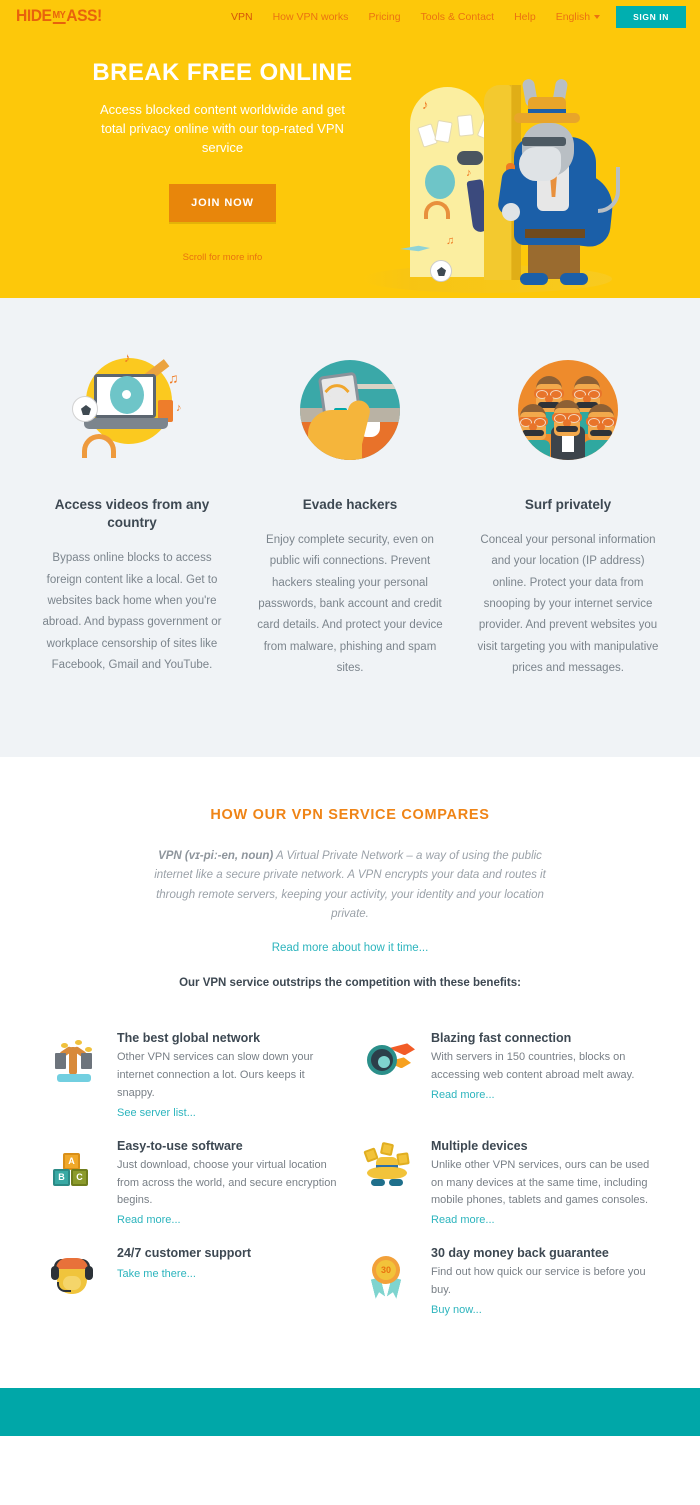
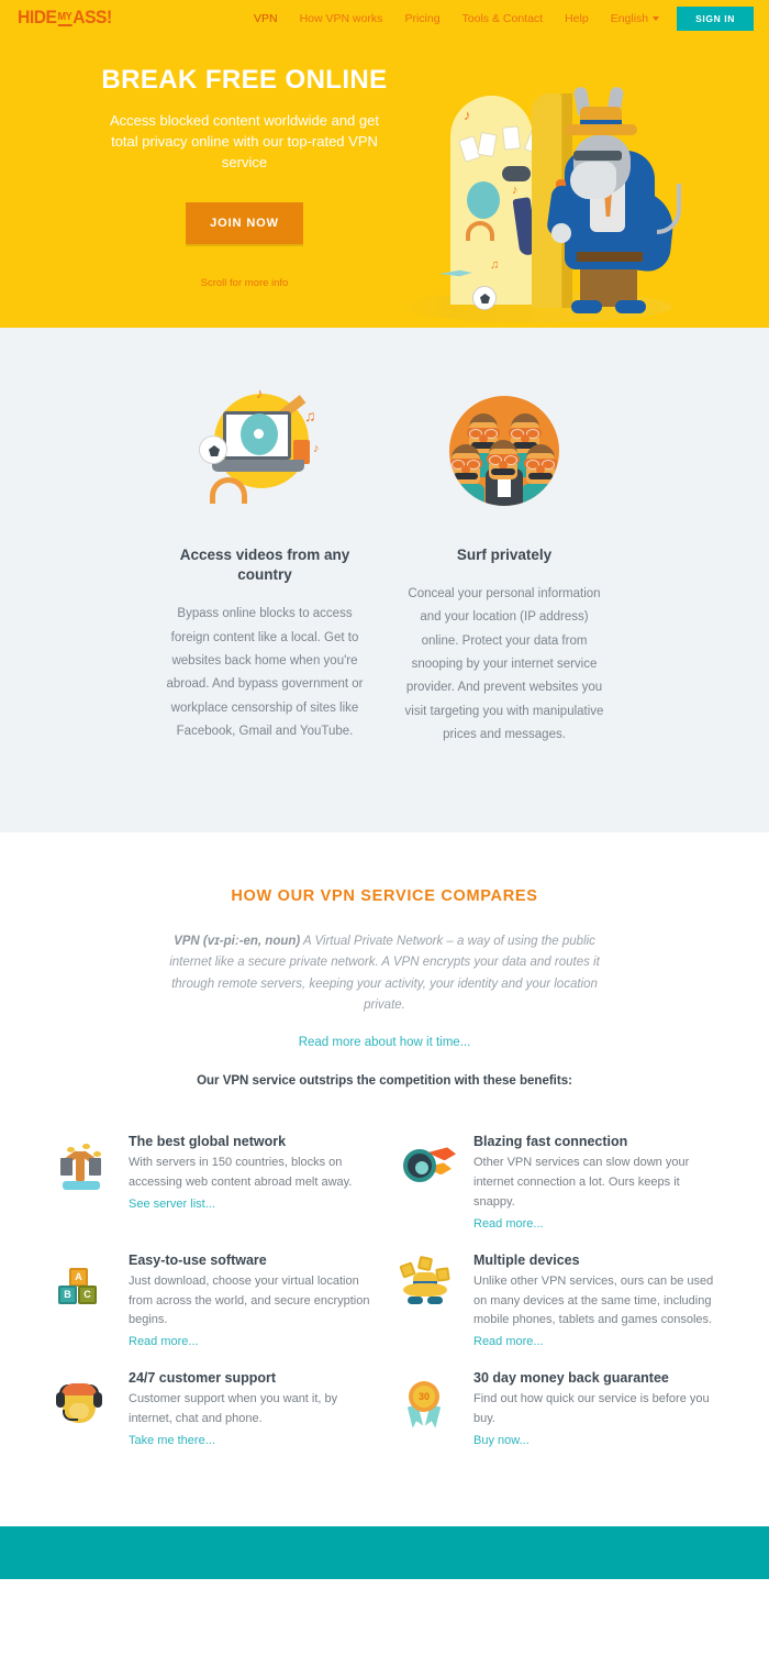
  HIDE
  MY
  ASS!
  VPN
  How VPN works
  Pricing
  Tools & Contact
  Help
  English
  SIGN IN
  BREAK FREE ONLINE
  Access blocked content worldwide and get total privacy online with our top-rated VPN service
  JOIN NOW
  Scroll for more info
  ♪
  ♪
  ♫
  ♪
  ♫
  ♪
  Access videos from any country
  Bypass online blocks to access foreign content like a local. Get to websites back home when you're abroad. And bypass government or workplace censorship of sites like Facebook, Gmail and YouTube.
- Evade hackers
- Enjoy complete security, even on public wifi connections. Prevent hackers stealing your personal passwords, bank account and credit card details. And protect your device from malware, phishing and spam sites.
  Surf privately
  Conceal your personal information and your location (IP address) online. Protect your data from snooping by your internet service provider. And prevent websites you visit targeting you with manipulative prices and messages.
  HOW OUR VPN SERVICE COMPARES
  VPN (vɪ-piː-en, noun) A Virtual Private Network – a way of using the public internet like a secure private network. A VPN encrypts your data and routes it through remote servers, keeping your activity, your identity and your location private.
  Read more about how it time...
  Our VPN service outstrips the competition with these benefits:
  The best global network
- Other VPN services can slow down your internet connection a lot. Ours keeps it snappy.
+ With servers in 150 countries, blocks on accessing web content abroad melt away.
  See server list...
  Blazing fast connection
- With servers in 150 countries, blocks on accessing web content abroad melt away.
+ Other VPN services can slow down your internet connection a lot. Ours keeps it snappy.
  Read more...
  A
  B
  C
  Easy-to-use software
  Just download, choose your virtual location from across the world, and secure encryption begins.
  Read more...
  Multiple devices
  Unlike other VPN services, ours can be used on many devices at the same time, including mobile phones, tablets and games consoles.
  Read more...
  24/7 customer support
+ Customer support when you want it, by internet, chat and phone.
  Take me there...
  30
  30 day money back guarantee
  Find out how quick our service is before you buy.
  Buy now...
